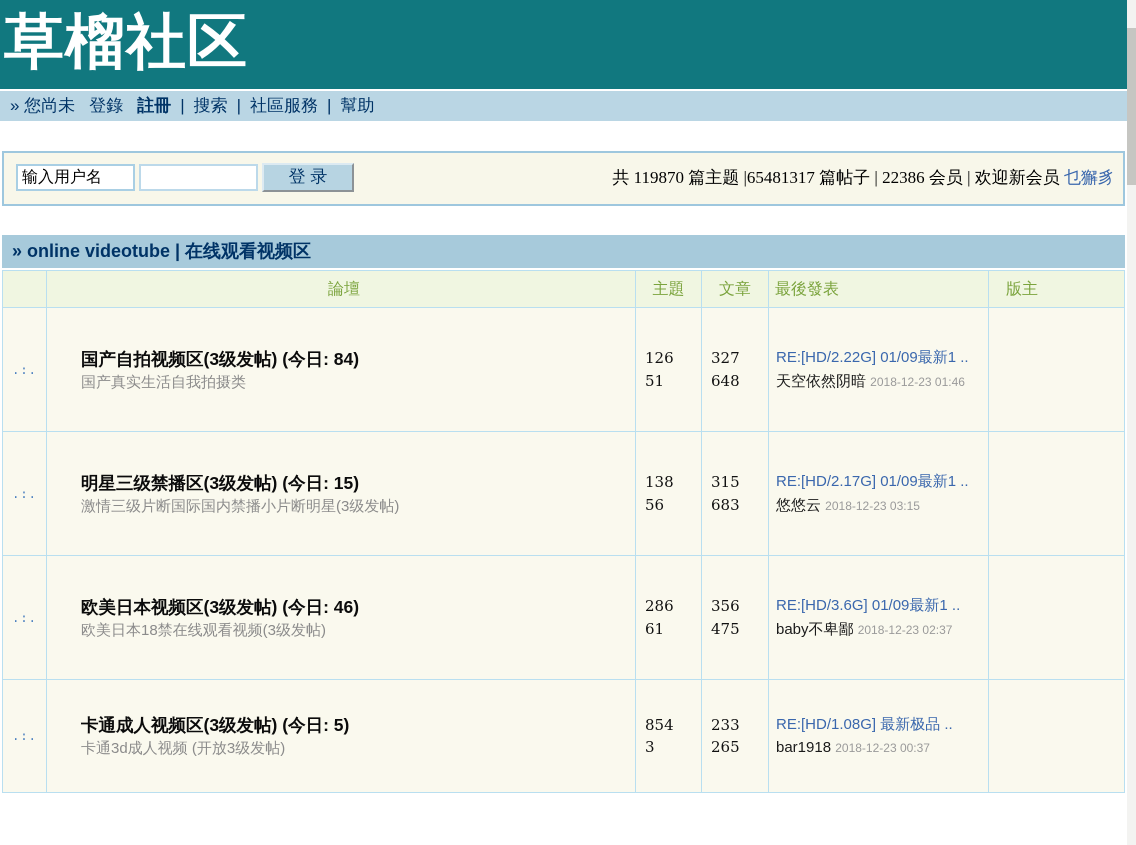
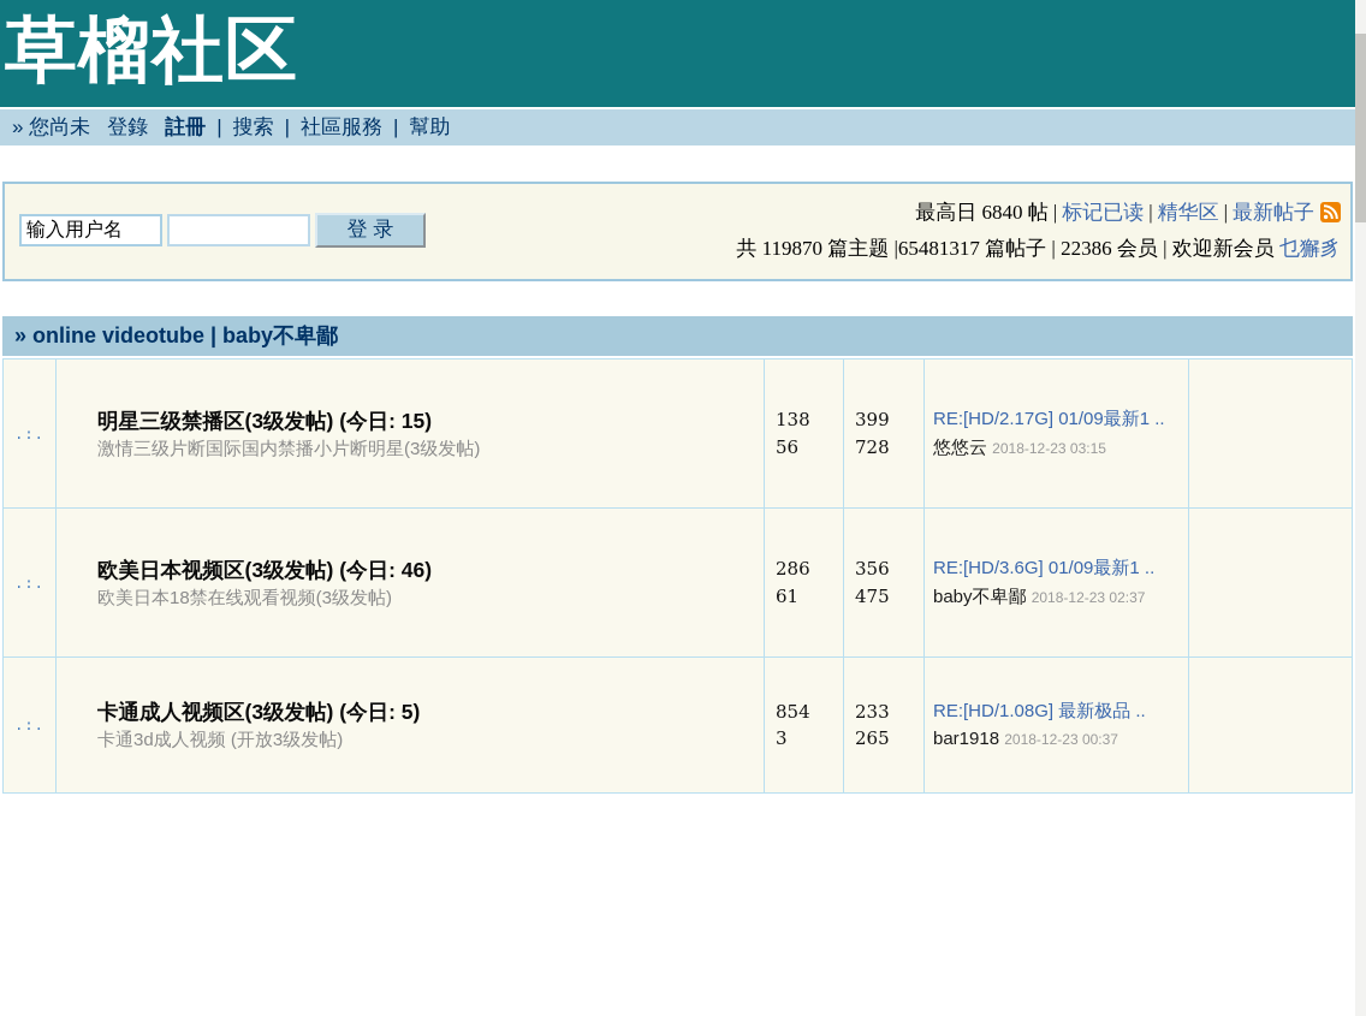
  草榴社区
  » 您尚未
  登錄
  註冊
  |
  搜索
  |
  社區服務
  |
  幫助
  输入用户名
  登 录
+ 最高日 6840 帖 | 标记已读 | 精华区 | 最新帖子
  共 119870 篇主题 |65481317 篇帖子 | 22386 会员 | 欢迎新会员 乜獬豸
- » online videotube | 在线观看视频区
+ » online videotube | baby不卑鄙
- 	論壇	主題	文章	最後發表	版主
- .:.	国产自拍视频区(3级发帖) (今日: 84) 国产真实生活自我拍摄类	12651	327648	RE:[HD/2.22G] 01/09最新1 .. 天空依然阴暗 2018-12-23 01:46
- .:.	明星三级禁播区(3级发帖) (今日: 15) 激情三级片断国际国内禁播小片断明星(3级发帖)	13856	315683	RE:[HD/2.17G] 01/09最新1 .. 悠悠云 2018-12-23 03:15
+ .:.	明星三级禁播区(3级发帖) (今日: 15) 激情三级片断国际国内禁播小片断明星(3级发帖)	13856	399728	RE:[HD/2.17G] 01/09最新1 .. 悠悠云 2018-12-23 03:15
  .:.	欧美日本视频区(3级发帖) (今日: 46) 欧美日本18禁在线观看视频(3级发帖)	28661	356475	RE:[HD/3.6G] 01/09最新1 .. baby不卑鄙 2018-12-23 02:37
  .:.	卡通成人视频区(3级发帖) (今日: 5) 卡通3d成人视频 (开放3级发帖)	8543	233265	RE:[HD/1.08G] 最新极品 .. bar1918 2018-12-23 00:37
